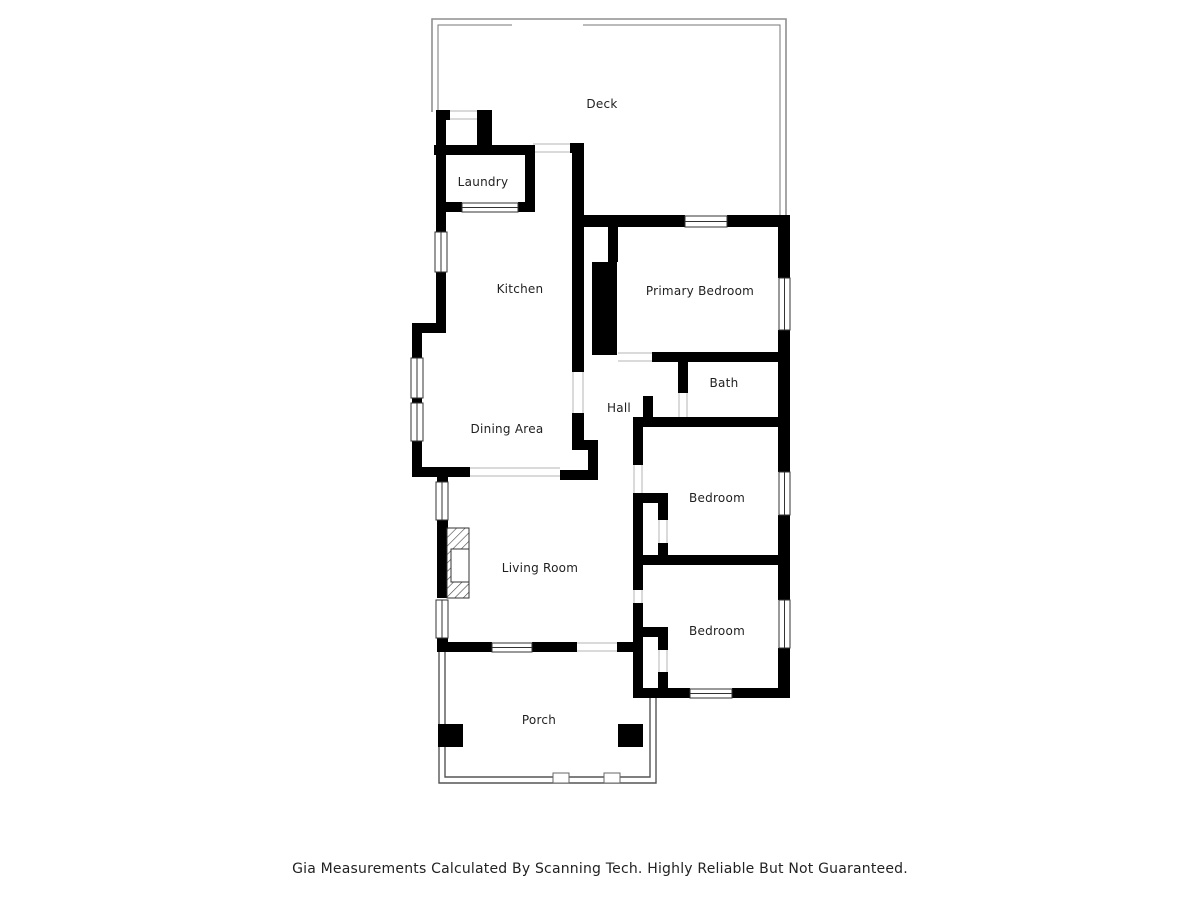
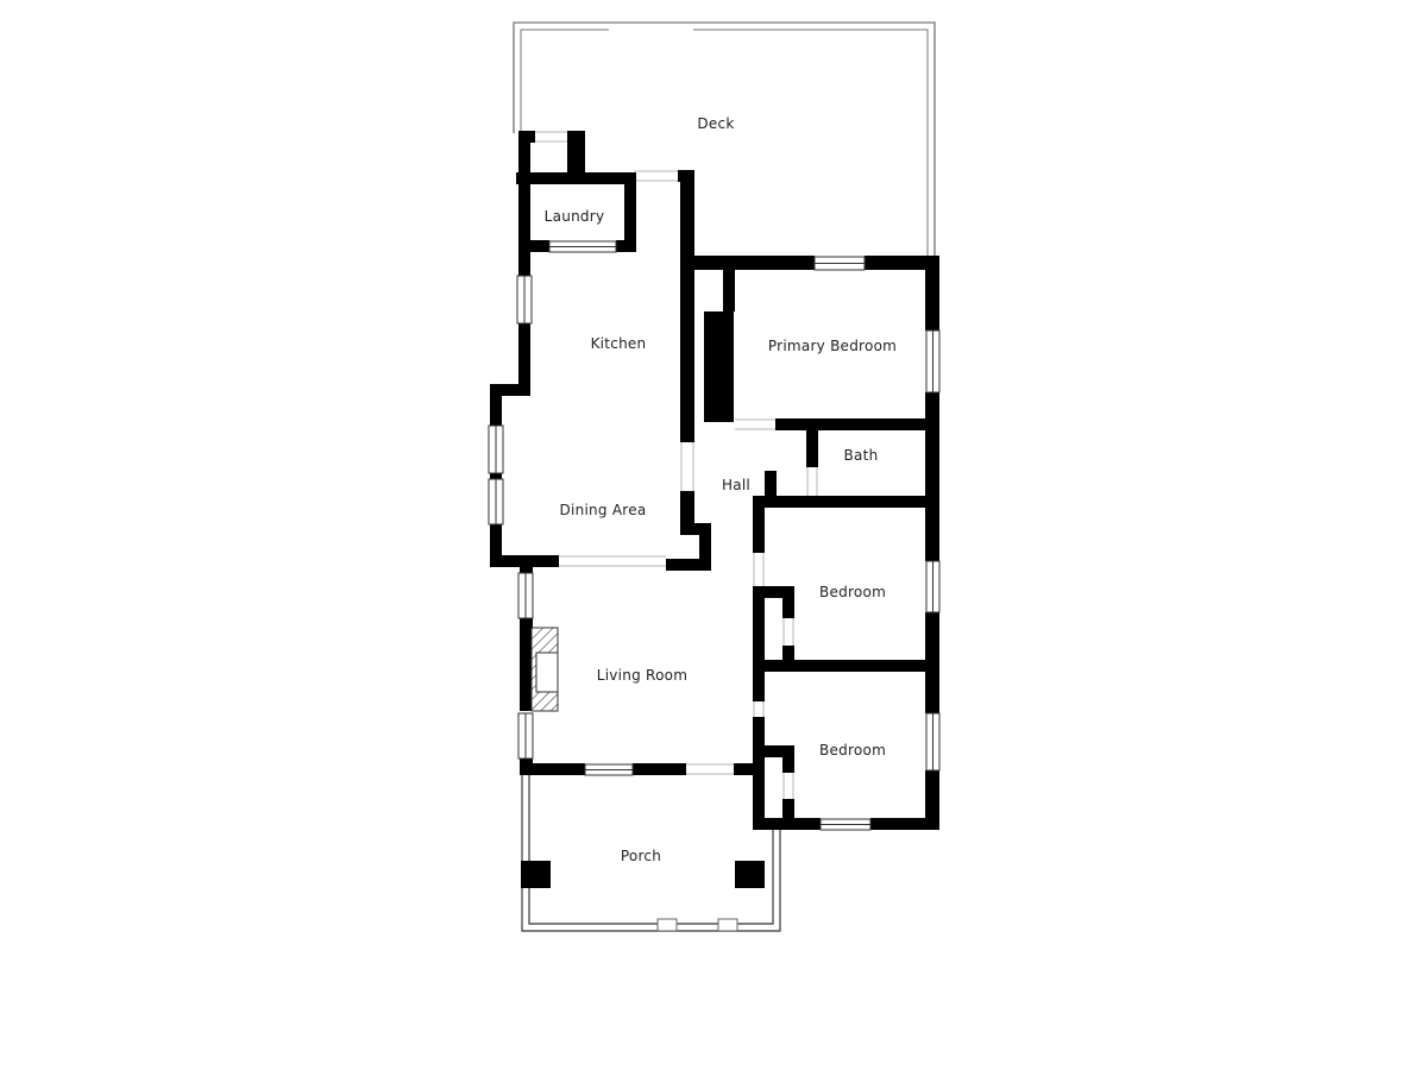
  Deck
  Laundry
  Kitchen
  Primary Bedroom
  Bath
  Hall
  Dining Area
  Living Room
  Bedroom
  Bedroom
  Porch
- Gia Measurements Calculated By Scanning Tech. Highly Reliable But Not Guaranteed.
